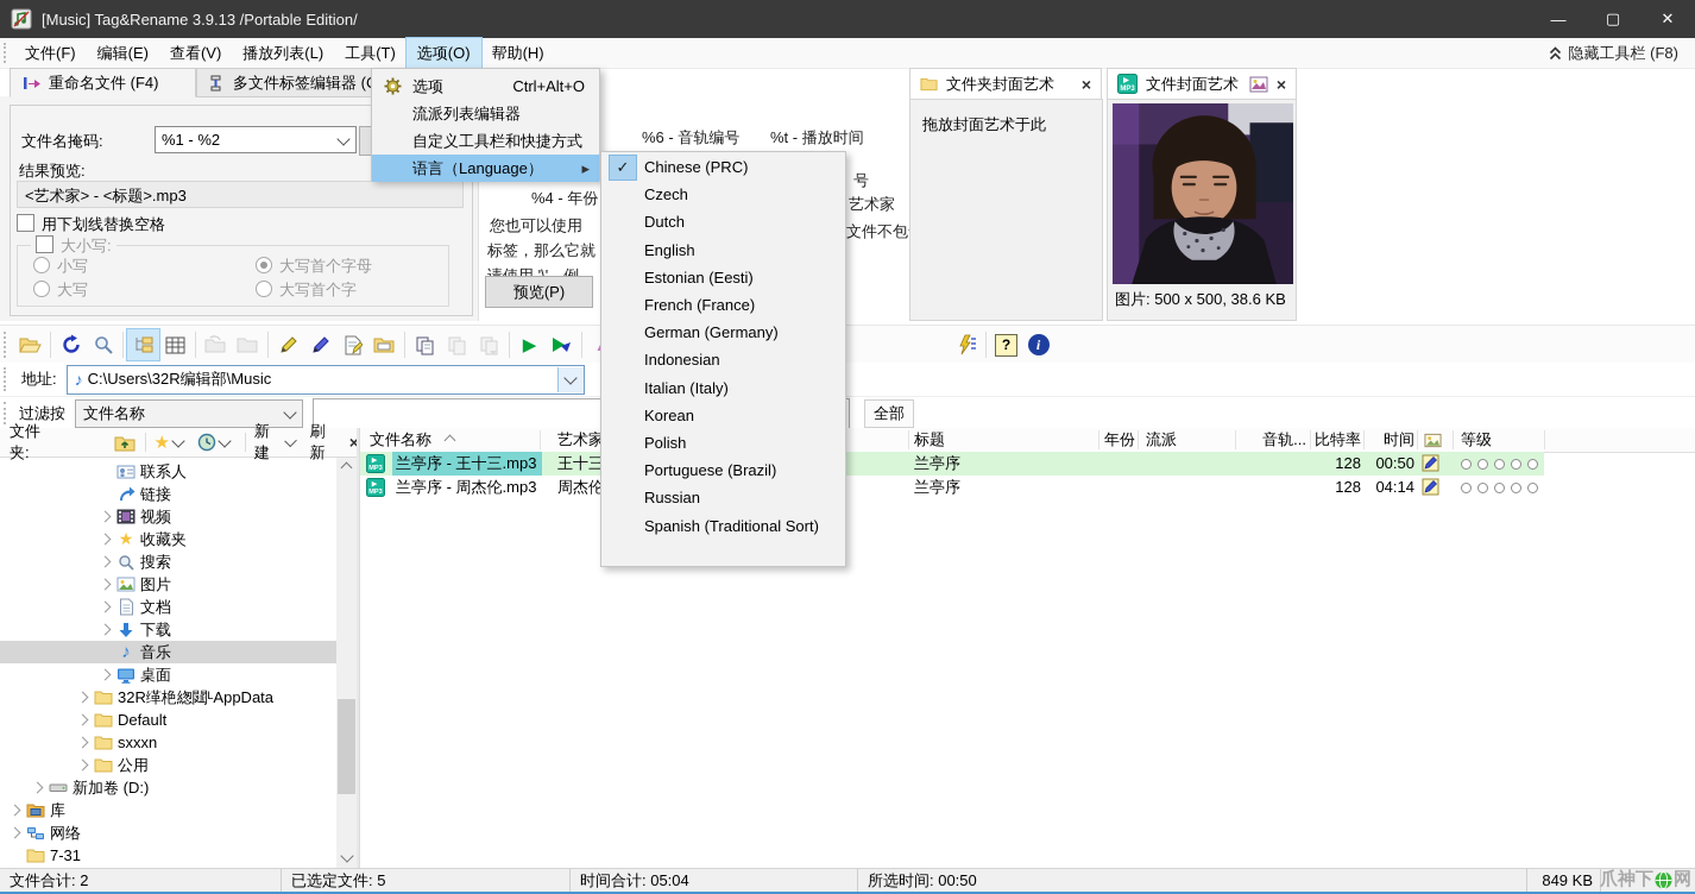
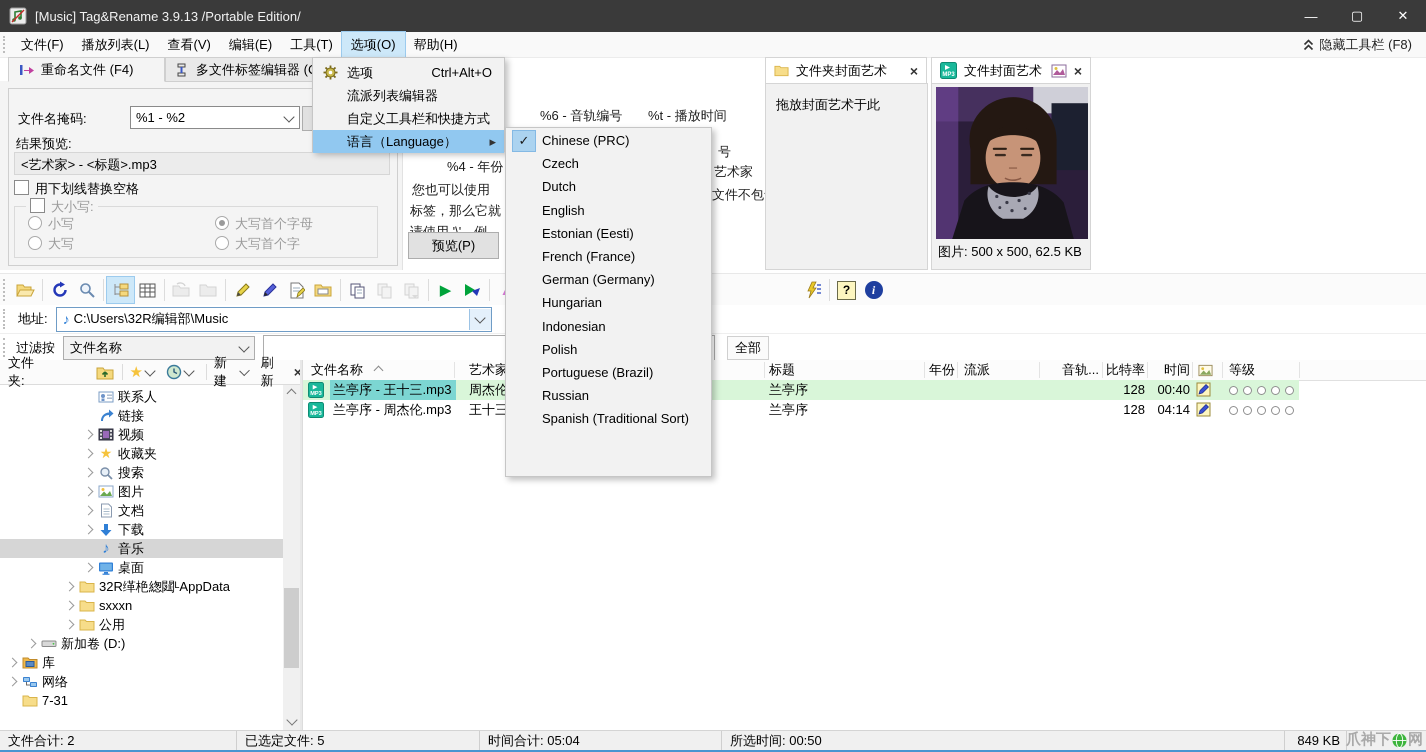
  [Music] Tag&Rename 3.9.13 /Portable Edition/
  —
  ▢
  ✕
  文件(F)
- 编辑(E)
+ 播放列表(L)
  查看(V)
- 播放列表(L)
+ 编辑(E)
  工具(T)
  选项(O)
  帮助(H)
  隐藏工具栏 (F8)
  重命名文件 (F4)
  文件名掩码:
  %1 - %2
  结果预览:
  <艺术家> - <标题>.mp3
  用下划线替换空格
  大小写:
  小写
  大写
  大写首个字母
  大写首个字
  %6 - 音轨编号
  %t - 播放时间
  号
  %4 - 年份
  艺术家
  您也可以使用
  文件不包
  标签，那么它就
  预览(P)
  文件夹封面艺术
  ×
  拖放封面艺术于此
  文件封面艺术
  ×
- 图片: 500 x 500, 38.6 KB
+ 图片: 500 x 500, 62.5 KB
  ▶
  ?
  i
  地址:
  ♪
  C:\Users\32R编辑部\Music
  过滤按
  文件名称
  全部
  文件夹:
  ★
  新建
  刷新
  ×
  联系人
  链接
  视频
  ★
  收藏夹
  搜索
  图片
  文档
  下载
  ♪
  音乐
  桌面
  32R缂栬緫閮ᴸAppData
- Default
  sxxxn
  公用
  新加卷 (D:)
  库
  网络
  7-31
  文件名称
  艺术家
  标题
  年份
  流派
  音轨...
  比特率
  时间
  等级
  兰亭序 - 王十三.mp3
- 王十三
+ 周杰伦
  兰亭序
  128
- 00:50
+ 00:40
  兰亭序 - 周杰伦.mp3
- 周杰伦
+ 王十三
  兰亭序
  128
  04:14
  文件合计: 2
  已选定文件: 5
  时间合计: 05:04
  所选时间: 00:50
  849 KB
  爪神下
  网
  选项
  Ctrl+Alt+O
  流派列表编辑器
  自定义工具栏和快捷方式
  语言（Language）
  ▸
  ✓
  Chinese (PRC)
  Czech
  Dutch
  English
  Estonian (Eesti)
  French (France)
  German (Germany)
+ Hungarian
  Indonesian
- Italian (Italy)
- Korean
  Polish
  Portuguese (Brazil)
  Russian
  Spanish (Traditional Sort)
